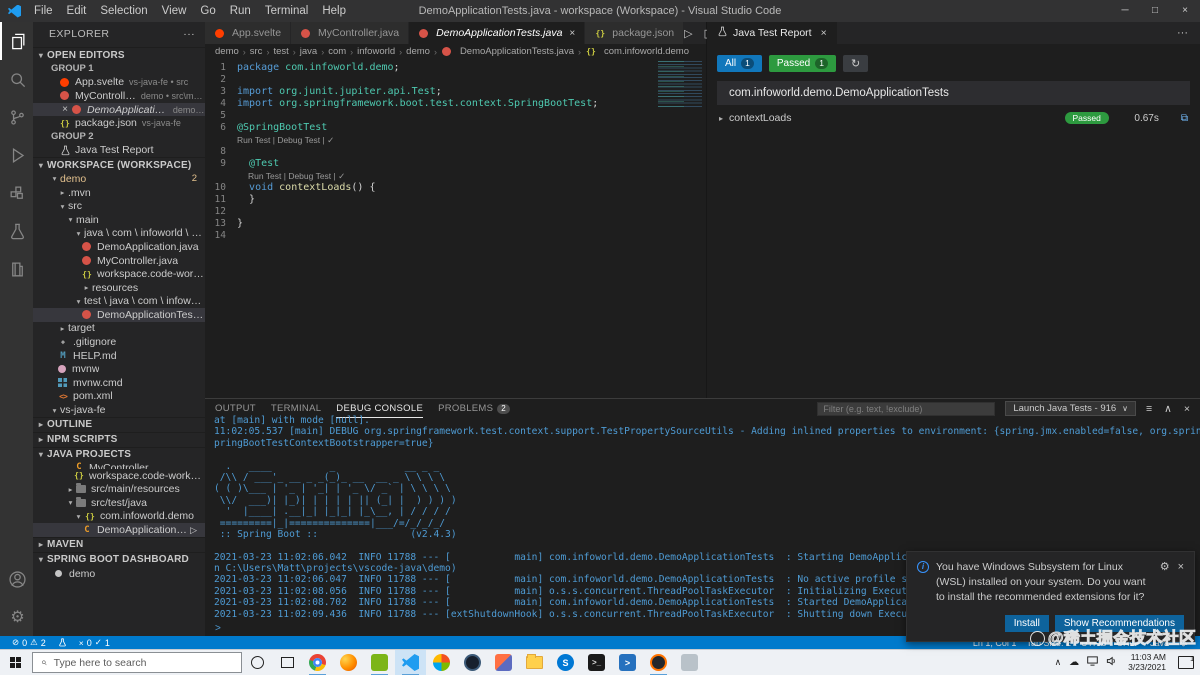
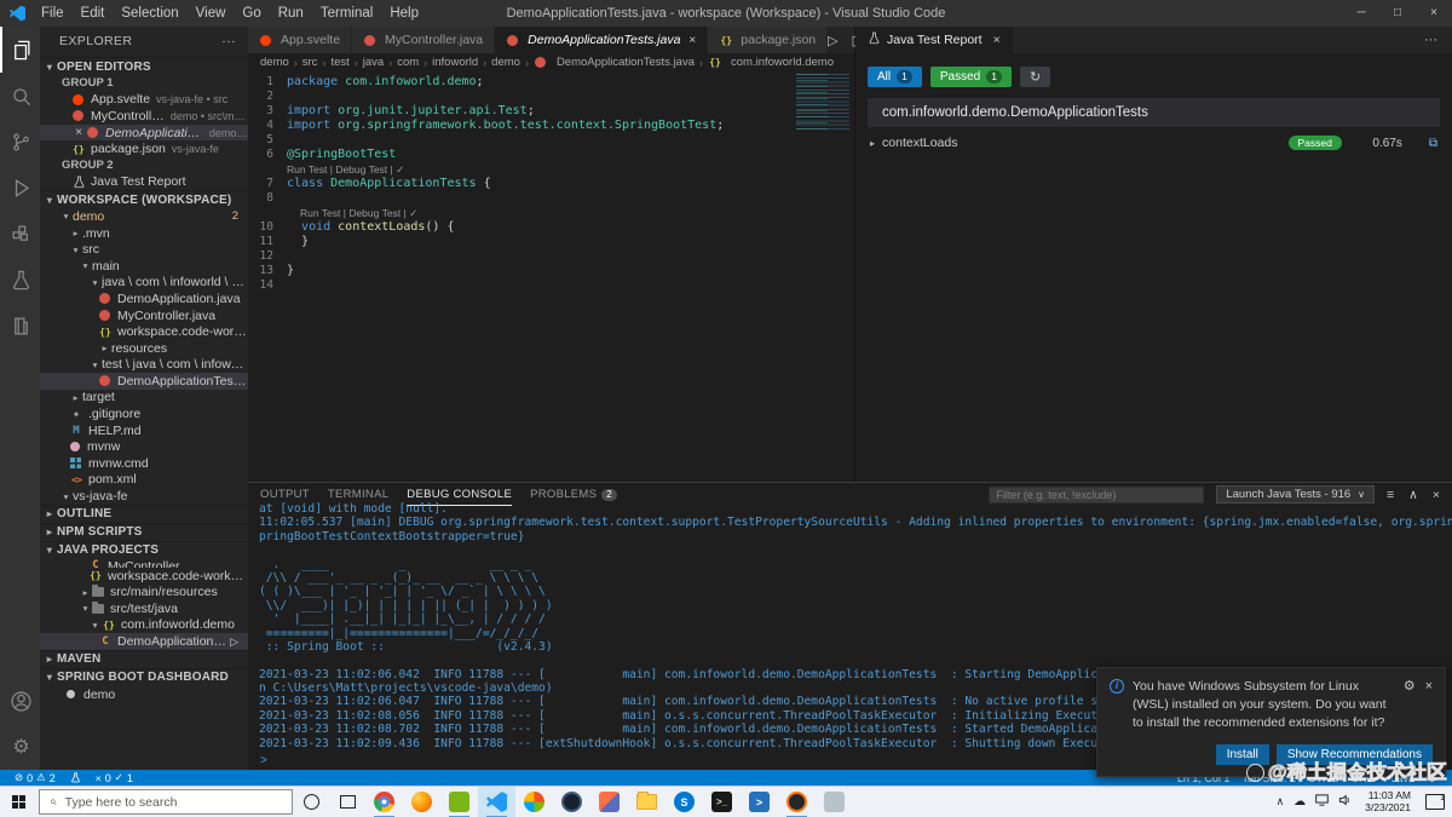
  File
  Edit
  Selection
  View
  Go
  Run
  Terminal
  Help
  DemoApplicationTests.java - workspace (Workspace) - Visual Studio Code
  ─
  □
  ×
  ⚙
  EXPLORER
  ···
  ▾
  OPEN EDITORS
  GROUP 1
  App.svelte
  vs-java-fe • src
  MyController.
  ×
  {}
  package.json
  vs-java-fe
  GROUP 2
  Java Test Report
  ▾
  WORKSPACE (WORKSPACE)
  ▾
  demo
  2
  ▸
  .mvn
  ▾
  src
  ▾
  main
  ▾
  java \ com \ infoworld \ de
  DemoApplication.java
  MyController.java
  {}
  workspace.code-works
  ▸
  resources
  ▾
  test \ java \ com \ infoworl
  DemoApplicationTests.
  ▸
  target
  ◆
  .gitignore
  M
  HELP.md
  mvnw
  mvnw.cmd
  <>
  pom.xml
  ▾
  vs-java-fe
  ▸
  OUTLINE
  ▸
  NPM SCRIPTS
  ▾
  JAVA PROJECTS
  C
  MyController
  {}
  workspace.code-worksp
  ▸
  src/main/resources
  ▾
  src/test/java
  ▾
  {}
  com.infoworld.demo
  C
  DemoApplicationTe
  ▷
  ▸
  MAVEN
  ▾
  SPRING BOOT DASHBOARD
  demo
  App.svelte
  MyController.java
  DemoApplicationTests.java
  ×
  {}
  package.json
  ▷
  demo
  ›
  src
  ›
  test
  ›
  java
  ›
  com
  ›
  infoworld
  ›
  demo
  ›
  DemoApplicationTests.java
  ›
  {}
  com.infoworld.demo
  1
  package
  com.infoworld.demo
  ;
  2
  3
  import
  org.junit.jupiter.api.Test
  ;
  4
  import
  org.springframework.boot.test.context.SpringBootTest
  ;
  5
  6
  @SpringBootTest
  Run Test | Debug Test | ✓
+ 7
+ class
+ DemoApplicationTests
+ {
  8
- 9
- @Test
  Run Test | Debug Test | ✓
  10
  void
  contextLoads
  () {
  11
  }
  12
  13
  }
  14
  Java Test Report
  ×
  ···
  All
  1
  Passed
  1
  ↻
  com.infoworld.demo.DemoApplicationTests
  ▸
  contextLoads
  Passed
  0.67s
  ⧉
  OUTPUT
  TERMINAL
  DEBUG CONSOLE
  PROBLEMS
  2
  Filter (e.g. text, !exclude)
  Launch Java Tests - 916
  ∨
  ≡
  ∧
  ×
- at [main] with mode [null].
+ at [void] with mode [null].
  11:02:05.537 [main] DEBUG org.springframework.test.context.support.TestPropertySourceUtils - Adding inlined properties to environment: {spring.jmx.enabled=false, org.sprin
  pringBootTestContextBootstrapper=true}
  . ____ _ __ _ _
  /\\ / ___'_ __ _ _(_)_ __ __ _ \ \ \ \
  ( ( )\___ | '_ | '_| | '_ \/ _` | \ \ \ \
  \\/ ___)| |_)| | | | | || (_| | ) ) ) )
  ' |____| .__|_| |_|_| |_\__, | / / / /
  =========|_|==============|___/=/_/_/_/
  :: Spring Boot :: (v2.4.3)
  2021-03-23 11:02:06.042 INFO 11788 --- [ main] com.infoworld.demo.DemoApplicationTests : Starting DemoApplic
  n C:\Users\Matt\projects\vscode-java\demo)
  2021-03-23 11:02:06.047 INFO 11788 --- [ main] com.infoworld.demo.DemoApplicationTests : No active profile s
  2021-03-23 11:02:08.056 INFO 11788 --- [ main] o.s.s.concurrent.ThreadPoolTaskExecutor : Initializing Execut
  2021-03-23 11:02:08.702 INFO 11788 --- [ main] com.infoworld.demo.DemoApplicationTests : Started DemoApplica
  2021-03-23 11:02:09.436 INFO 11788 --- [extShutdownHook] o.s.s.concurrent.ThreadPoolTaskExecutor : Shutting down Execu
  >
  ⊘
  0
  ⚠
  2
  ×
  0
  ✓
  1
  Ln 1, Col 1
  Tab Size: 2
  UTF-8
  CRLF
  Java
  Type here to search
  S
  >_
  >
  ∧
  ☁
  11:03 AM
  3/23/2021
  i
  You have Windows Subsystem for Linux (WSL) installed on your system. Do you want to install the recommended extensions for it?
  ⚙
  ×
  Install
  Show Recommendations
  @稀土掘金技术社区
